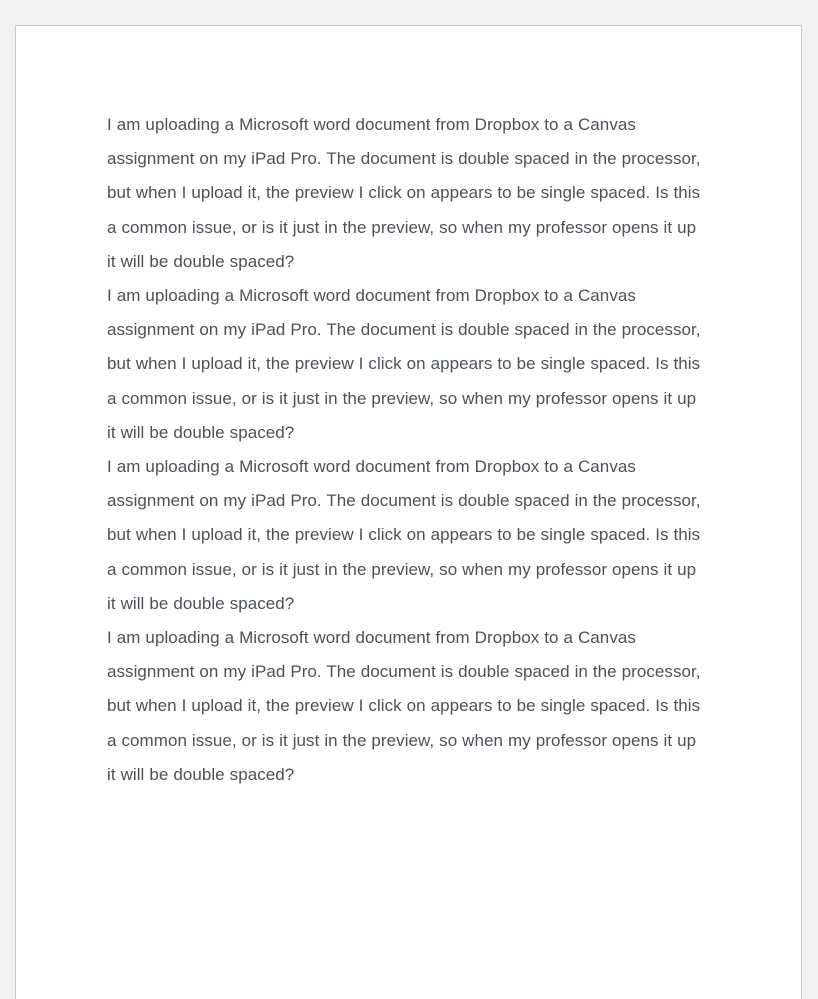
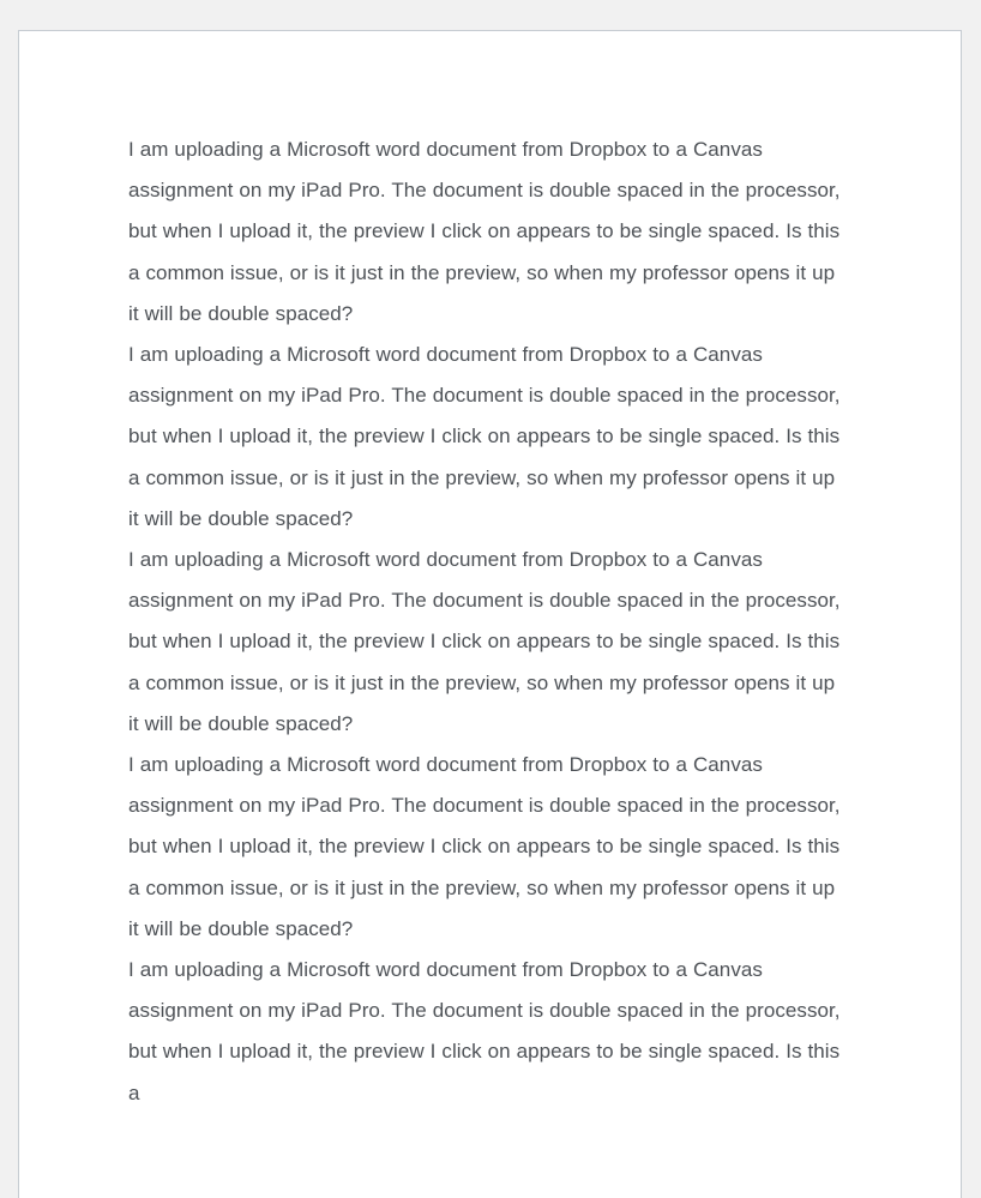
  I am uploading a Microsoft word document from Dropbox to a Canvas assignment on my iPad Pro. The document is double spaced in the processor, but when I upload it, the preview I click on appears to be single spaced. Is this a common issue, or is it just in the preview, so when my professor opens it up it will be double spaced?
  I am uploading a Microsoft word document from Dropbox to a Canvas assignment on my iPad Pro. The document is double spaced in the processor, but when I upload it, the preview I click on appears to be single spaced. Is this a common issue, or is it just in the preview, so when my professor opens it up it will be double spaced?
  I am uploading a Microsoft word document from Dropbox to a Canvas assignment on my iPad Pro. The document is double spaced in the processor, but when I upload it, the preview I click on appears to be single spaced. Is this a common issue, or is it just in the preview, so when my professor opens it up it will be double spaced?
  I am uploading a Microsoft word document from Dropbox to a Canvas assignment on my iPad Pro. The document is double spaced in the processor, but when I upload it, the preview I click on appears to be single spaced. Is this a common issue, or is it just in the preview, so when my professor opens it up it will be double spaced?
+ I am uploading a Microsoft word document from Dropbox to a Canvas assignment on my iPad Pro. The document is double spaced in the processor, but when I upload it, the preview I click on appears to be single spaced. Is this a
